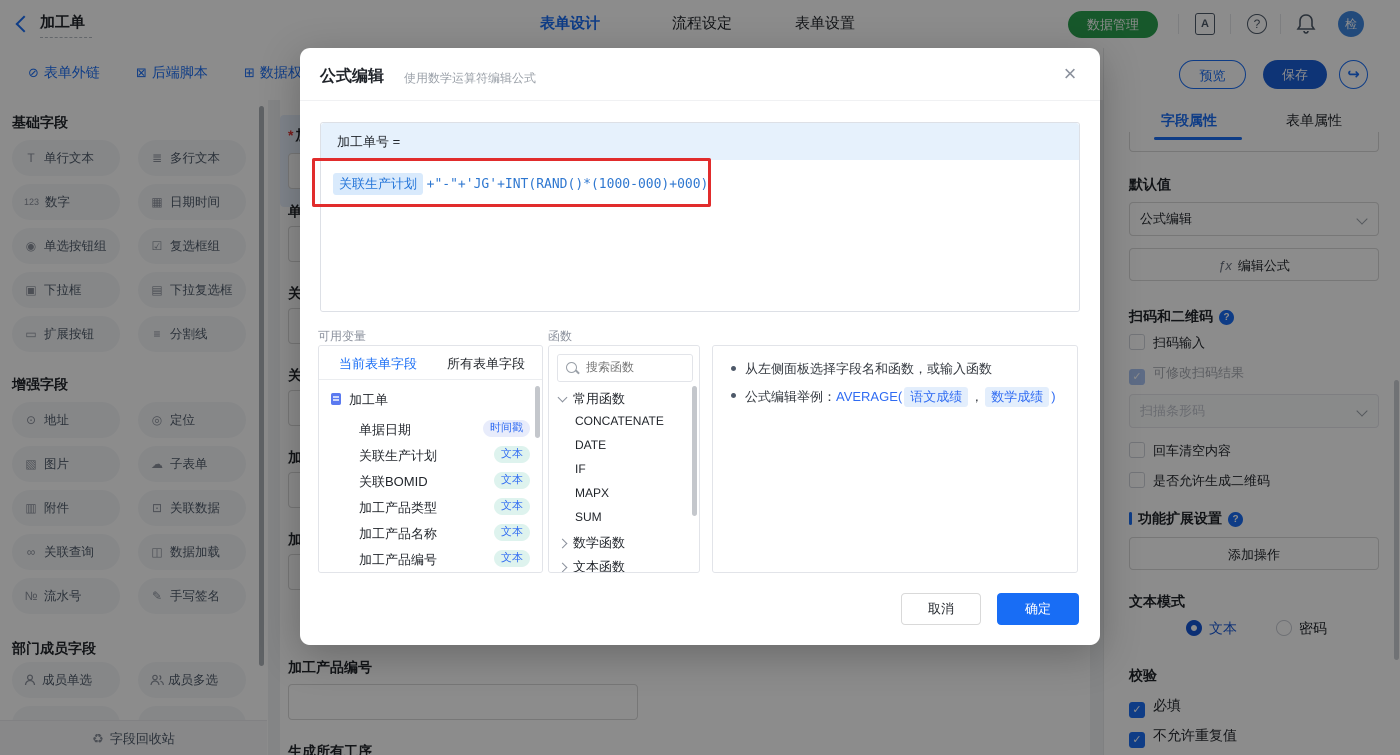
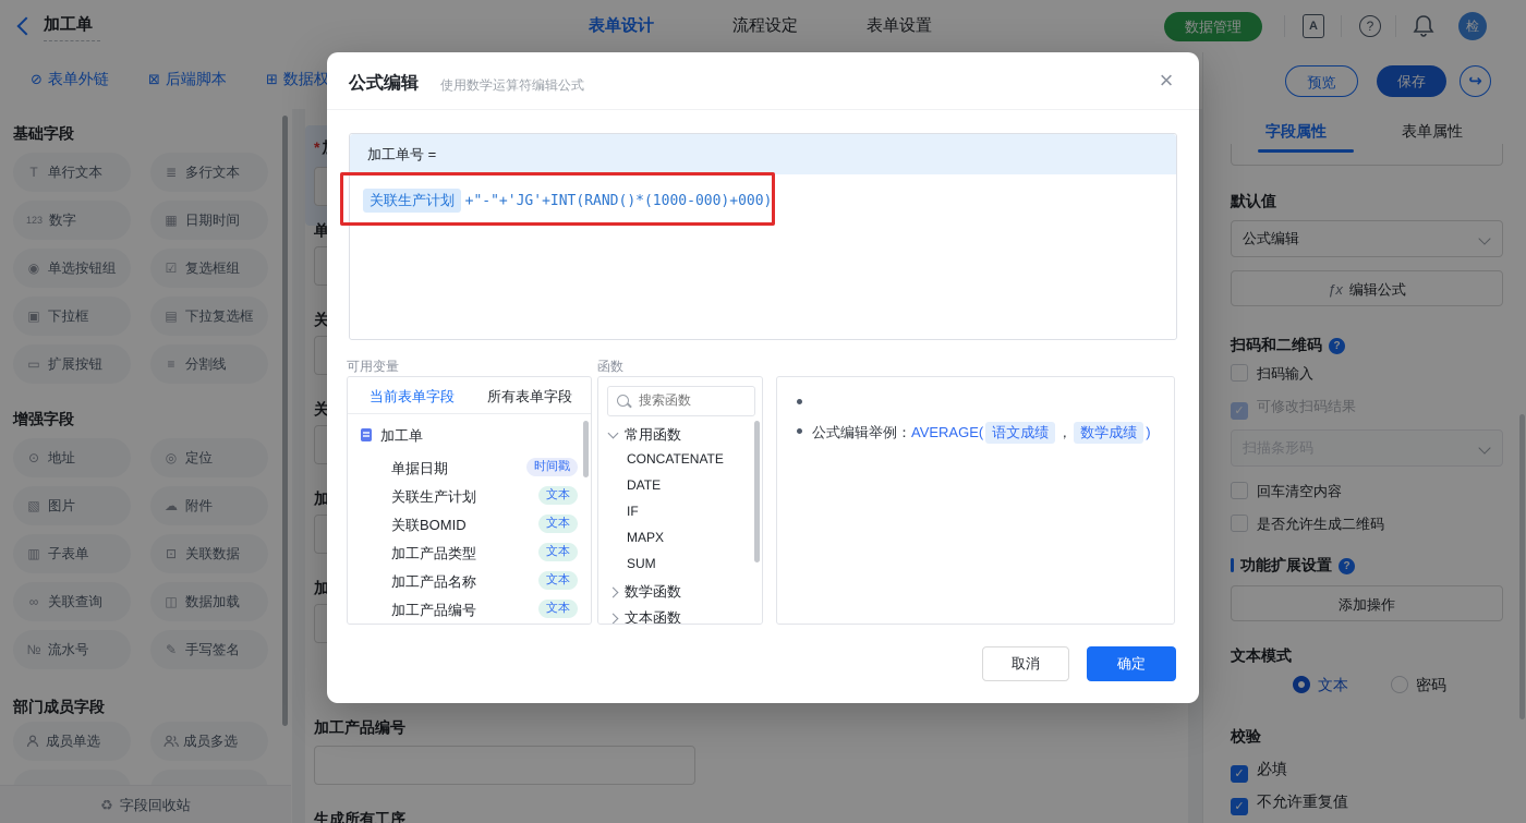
  加工单
  表单设计
  流程设定
  表单设置
  数据管理
  A
  ?
  检
  ⊘ 表单外链
  ⊠ 后端脚本
  ⊞ 数据权
  基础字段
  T
  单行文本
  ≣
  多行文本
  123
  数字
  ▦
  日期时间
  ◉
  单选按钮组
  ☑
  复选框组
  ▣
  下拉框
  ▤
  下拉复选框
  ▭
  扩展按钮
  ≡
  分割线
  增强字段
  ⊙
  地址
  ◎
  定位
  ▧
  图片
  ☁
- 子表单
+ 附件
  ▥
- 附件
+ 子表单
  ⊡
  关联数据
  ∞
  关联查询
  ◫
  数据加载
  №
  流水号
  ✎
  手写签名
  部门成员字段
  成员单选
  成员多选
  ♻
  字段回收站
  加工产品编号
  生成所有工序
  预览
  保存
  ↪
  字段属性
  表单属性
  默认值
  公式编辑
  ƒx 编辑公式
  扫码和二维码 ?
  扫码输入
  ✓ 可修改扫码结果
  扫描条形码
  回车清空内容
  是否允许生成二维码
  功能扩展设置 ?
  添加操作
  文本模式
  文本
  密码
  校验
  ✓ 必填
  ✓ 不允许重复值
  公式编辑
  使用数学运算符编辑公式
  ×
  加工单号 =
  关联生产计划 +"-"+'JG'+INT(RAND()*(1000-000)+000)
  可用变量
  当前表单字段
  所有表单字段
  加工单
  单据日期
  时间戳
  关联生产计划
  文本
  关联BOMID
  文本
  加工产品类型
  文本
  加工产品名称
  文本
  加工产品编号
  文本
  函数
  搜索函数
  常用函数
  CONCATENATE
  DATE
  IF
  MAPX
  SUM
  数学函数
  文本函数
- 从左侧面板选择字段名和函数，或输入函数
  公式编辑举例：AVERAGE( 语文成绩 ， 数学成绩 )
  取消
  确定
